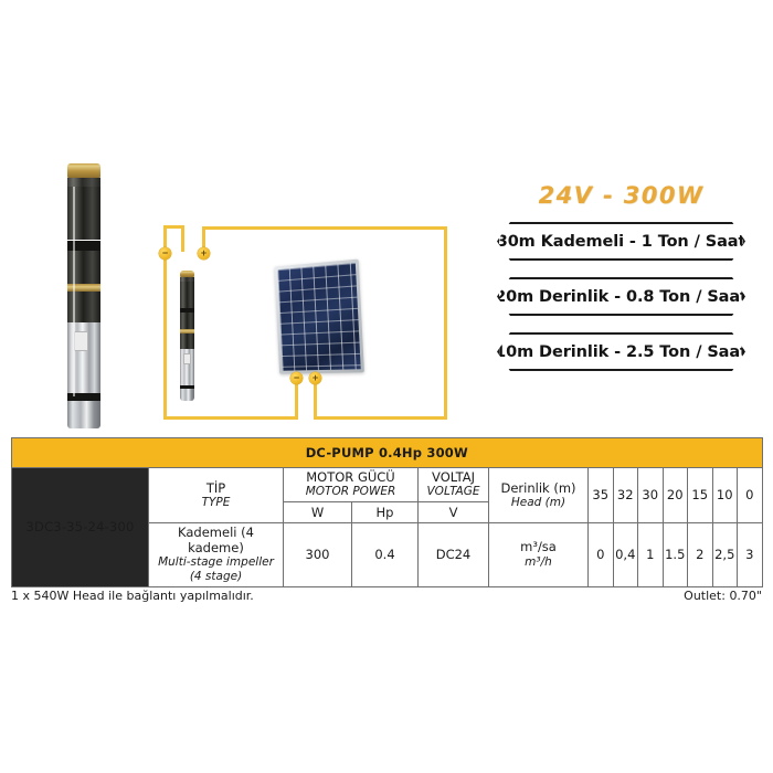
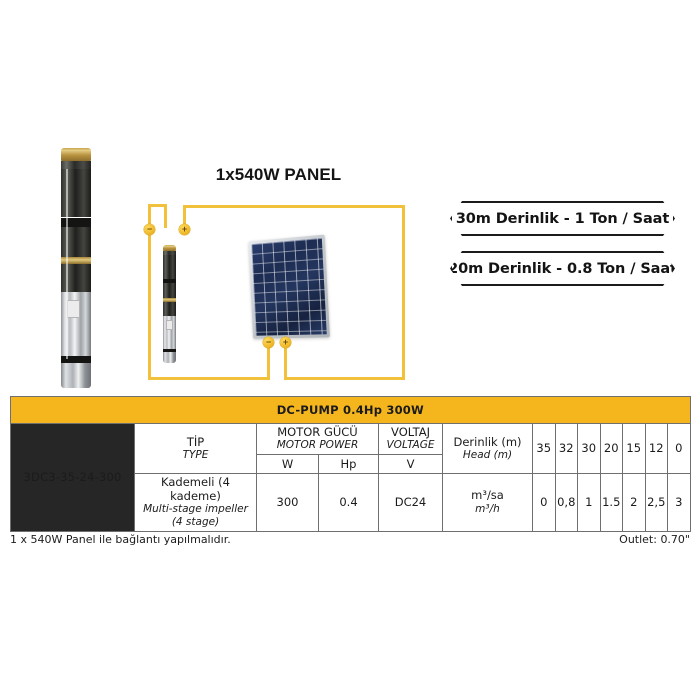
+ 1x540W PANEL
  −
  +
  −
  +
- 24V - 300W
- 30m Kademeli - 1 Ton / Saat
+ 30m Derinlik - 1 Ton / Saat
  20m Derinlik - 0.8 Ton / Saat
- 10m Derinlik - 2.5 Ton / Saat
  DC-PUMP 0.4Hp 300W
- 	TİP TYPE	MOTOR GÜCÜ MOTOR POWER	VOLTAJ VOLTAGE	Derinlik (m) Head (m)	35	32	30	20	15	10	0
+ 	TİP TYPE	MOTOR GÜCÜ MOTOR POWER	VOLTAJ VOLTAGE	Derinlik (m) Head (m)	35	32	30	20	15	12	0
  W	Hp	V
- Kademeli (4 kademe) Multi-stage impeller (4 stage)	300	0.4	DC24	m³/sa m³/h	0	0,4	1	1.5	2	2,5	3
+ Kademeli (4 kademe) Multi-stage impeller (4 stage)	300	0.4	DC24	m³/sa m³/h	0	0,8	1	1.5	2	2,5	3
- 1 x 540W Head ile bağlantı yapılmalıdır.
+ 1 x 540W Panel ile bağlantı yapılmalıdır.
  Outlet: 0.70"
